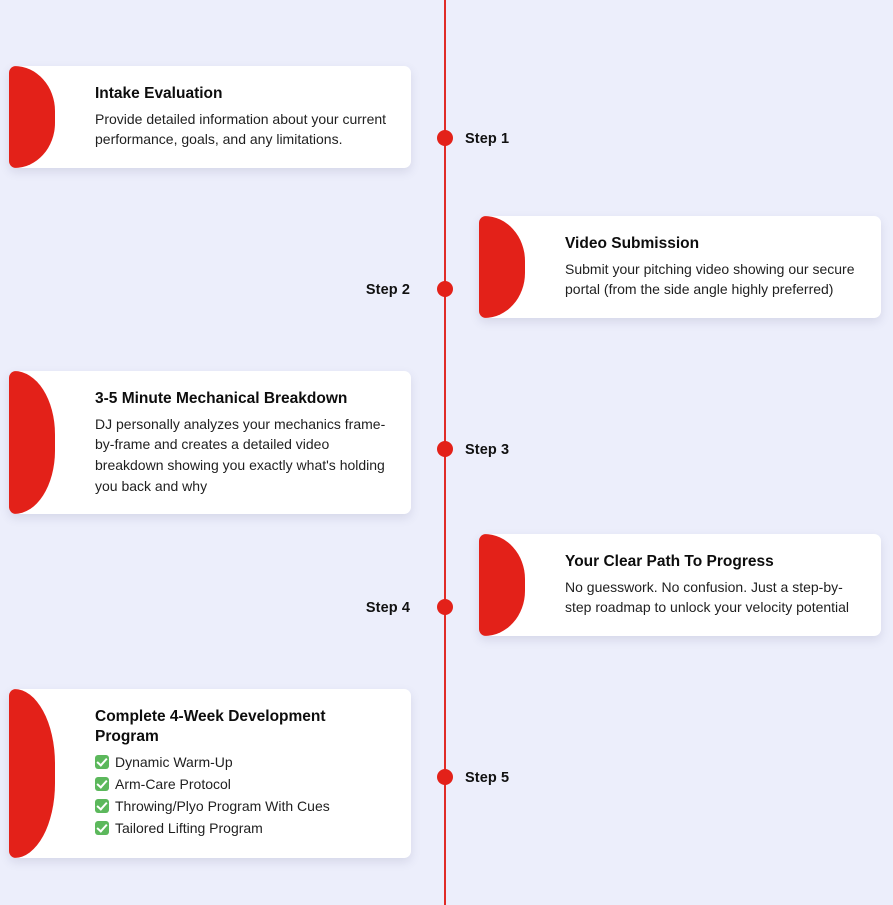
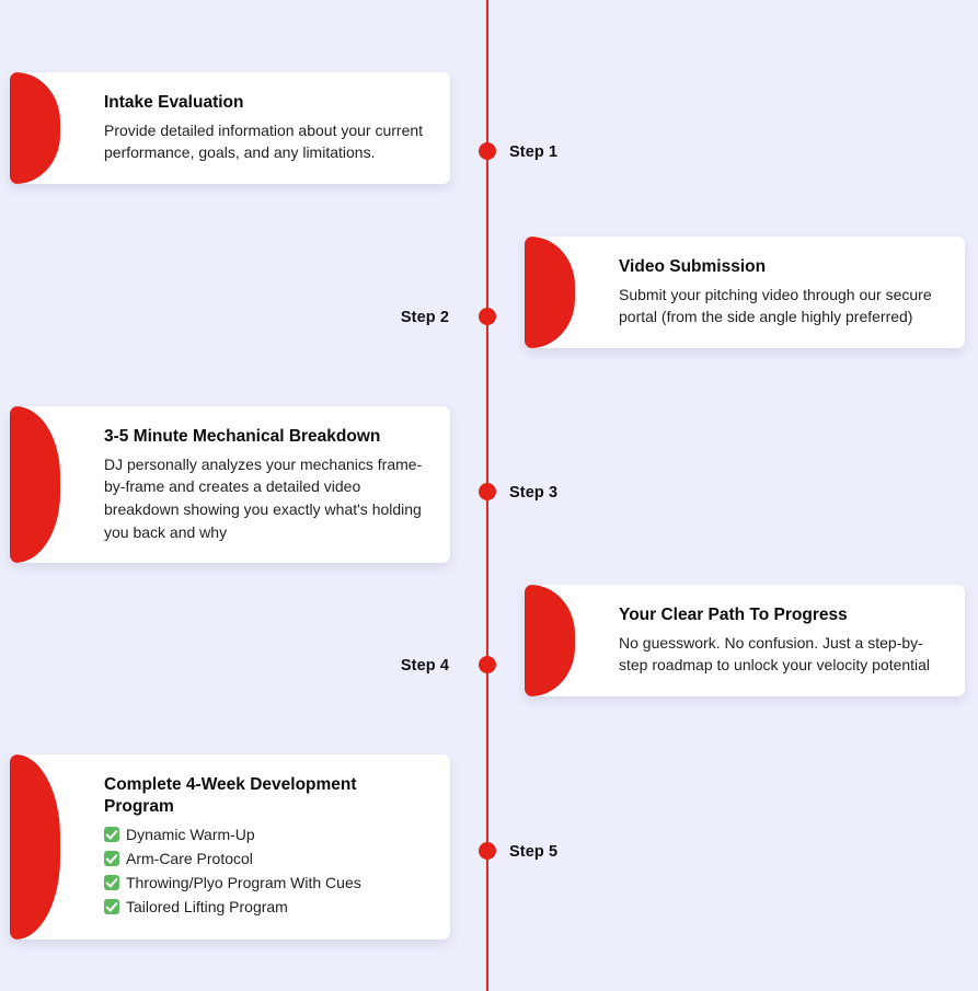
  Intake Evaluation
  Provide detailed information about your current performance, goals, and any limitations.
  Step 1
  Video Submission
- Submit your pitching video showing our secure portal (from the side angle highly preferred)
+ Submit your pitching video through our secure portal (from the side angle highly preferred)
  Step 2
  3-5 Minute Mechanical Breakdown
  DJ personally analyzes your mechanics frame-by-frame and creates a detailed video breakdown showing you exactly what's holding you back and why
  Step 3
  Your Clear Path To Progress
  No guesswork. No confusion. Just a step-by-step roadmap to unlock your velocity potential
  Step 4
  Complete 4-Week Development Program
  Dynamic Warm-Up
  Arm-Care Protocol
  Throwing/Plyo Program With Cues
  Tailored Lifting Program
  Step 5
